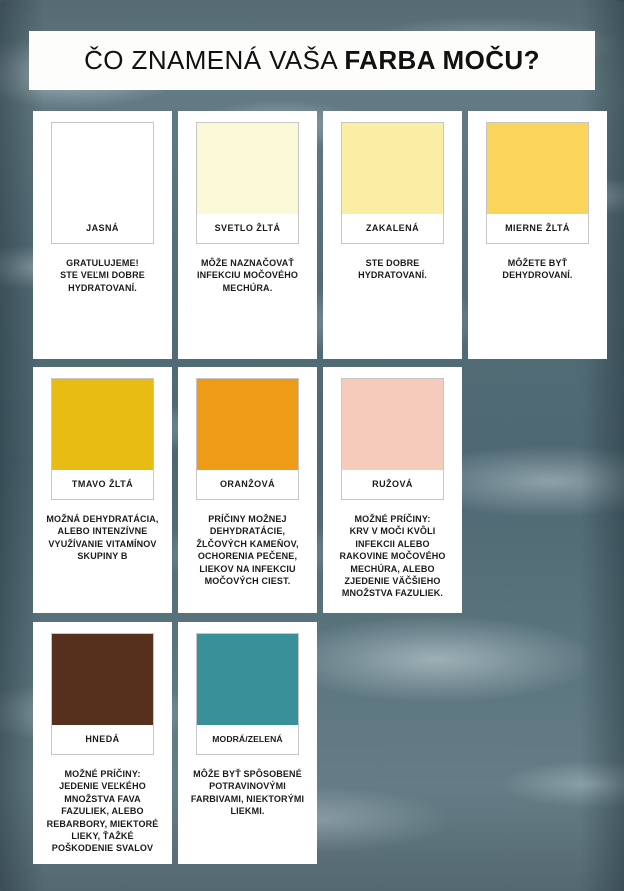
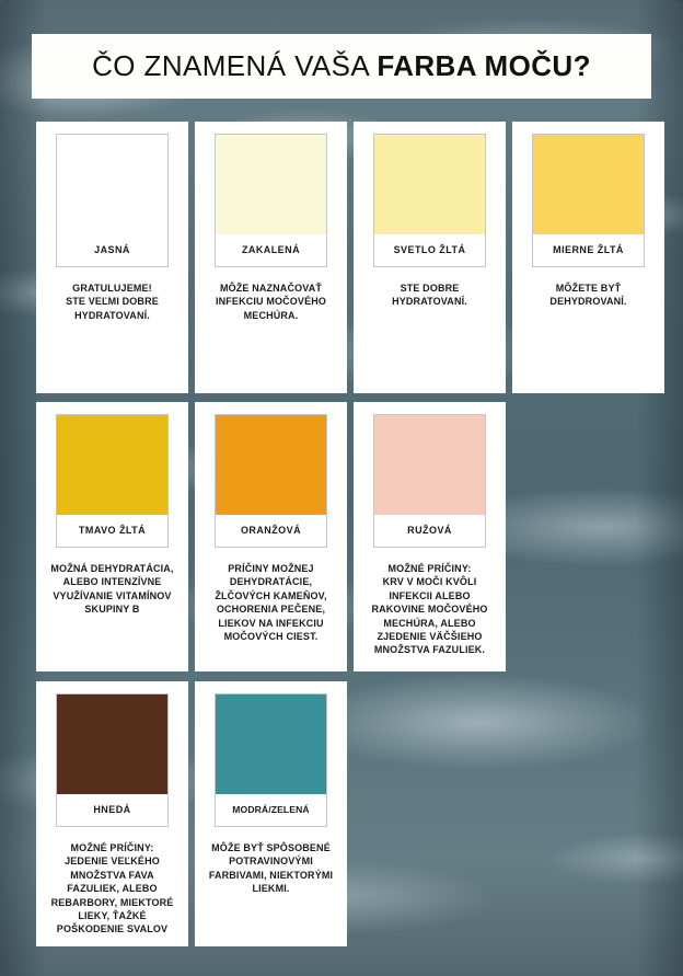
  ČO ZNAMENÁ VAŠA FARBA MOČU?
  JASNÁ
  GRATULUJEME!
  STE VEĽMI DOBRE
  HYDRATOVANÍ.
- SVETLO ŽLTÁ
+ ZAKALENÁ
  MÔŽE NAZNAČOVAŤ
  INFEKCIU MOČOVÉHO
  MECHÚRA.
- ZAKALENÁ
+ SVETLO ŽLTÁ
  STE DOBRE
  HYDRATOVANÍ.
  MIERNE ŽLTÁ
  MÔŽETE BYŤ
  DEHYDROVANÍ.
  TMAVO ŽLTÁ
  MOŽNÁ DEHYDRATÁCIA,
  ALEBO INTENZÍVNE
  VYUŽÍVANIE VITAMÍNOV
  SKUPINY B
  ORANŽOVÁ
  PRÍČINY MOŽNEJ
  DEHYDRATÁCIE,
  ŽLČOVÝCH KAMEŇOV,
  OCHORENIA PEČENE,
  LIEKOV NA INFEKCIU
  MOČOVÝCH CIEST.
  RUŽOVÁ
  MOŽNÉ PRÍČINY:
  KRV V MOČI KVÔLI
  INFEKCII ALEBO
  RAKOVINE MOČOVÉHO
  MECHÚRA, ALEBO
  ZJEDENIE VÄČŠIEHO
  MNOŽSTVA FAZULIEK.
  HNEDÁ
  MOŽNÉ PRÍČINY:
  JEDENIE VEĽKÉHO
  MNOŽSTVA FAVA
  FAZULIEK, ALEBO
  REBARBORY, MIEKTORÉ
  LIEKY, ŤAŽKÉ
  POŠKODENIE SVALOV
  MODRÁ/ZELENÁ
  MÔŽE BYŤ SPÔSOBENÉ
  POTRAVINOVÝMI
  FARBIVAMI, NIEKTORÝMI
  LIEKMI.
